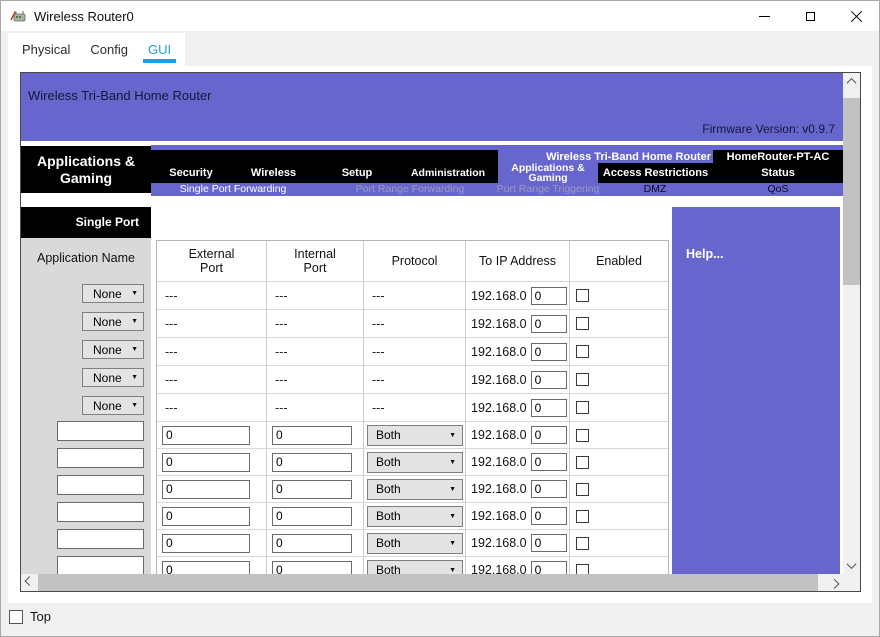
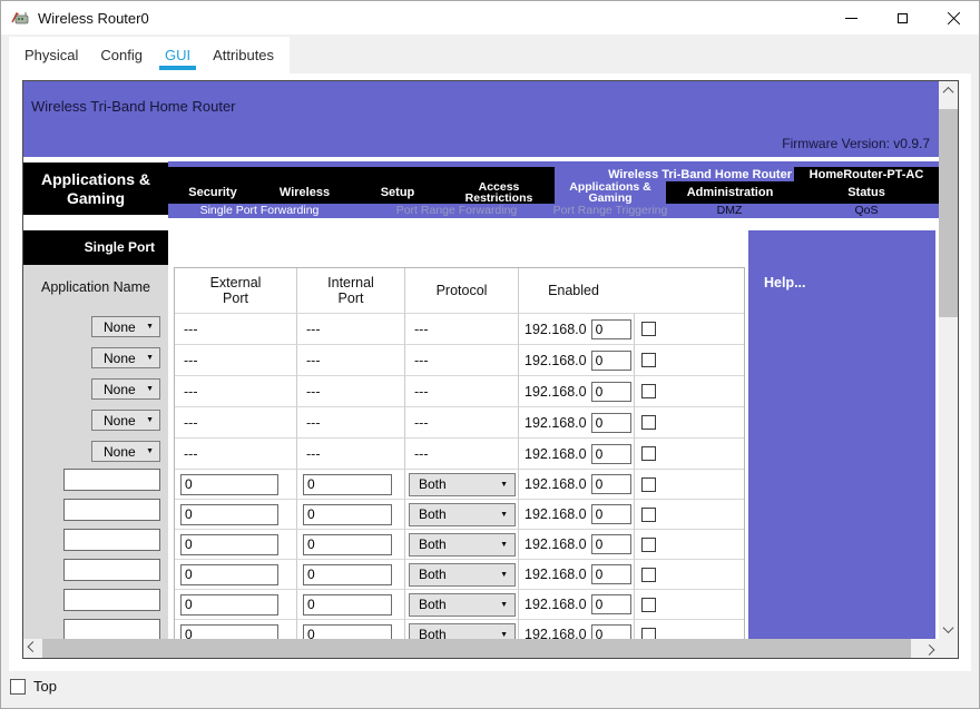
  Wireless Router0
  Physical
  Config
  GUI
+ Attributes
  Wireless Tri-Band Home Router
  Firmware Version: v0.9.7
  Applications & Gaming
  Wireless Tri-Band Home Router
  HomeRouter-PT-AC
  Security
  Wireless
  Setup
- Administration
+ Access Restrictions
  Applications & Gaming
- Access Restrictions
+ Administration
  Status
  Single Port Forwarding
  Port Range Forwarding
  Port Range Triggering
  DMZ
  QoS
  Single Port
  Application Name
  None
  None
  None
  None
  None
  External Port
  Internal Port
  Protocol
- To IP Address
  Enabled
  ---
  ---
  ---
  192.168.0
  0
  ---
  ---
  ---
  192.168.0
  0
  ---
  ---
  ---
  192.168.0
  0
  ---
  ---
  ---
  192.168.0
  0
  ---
  ---
  ---
  192.168.0
  0
  0
  0
  Both
  192.168.0
  0
  0
  0
  Both
  192.168.0
  0
  0
  0
  Both
  192.168.0
  0
  0
  0
  Both
  192.168.0
  0
  0
  0
  Both
  192.168.0
  0
  0
  0
  Both
  192.168.0
  0
  Help...
  Top
